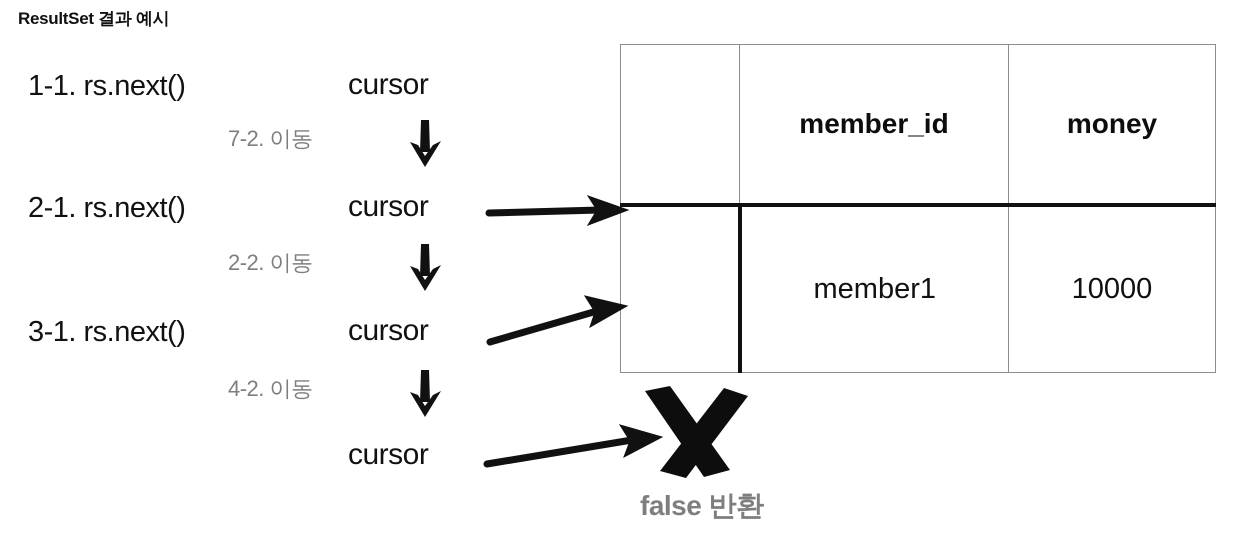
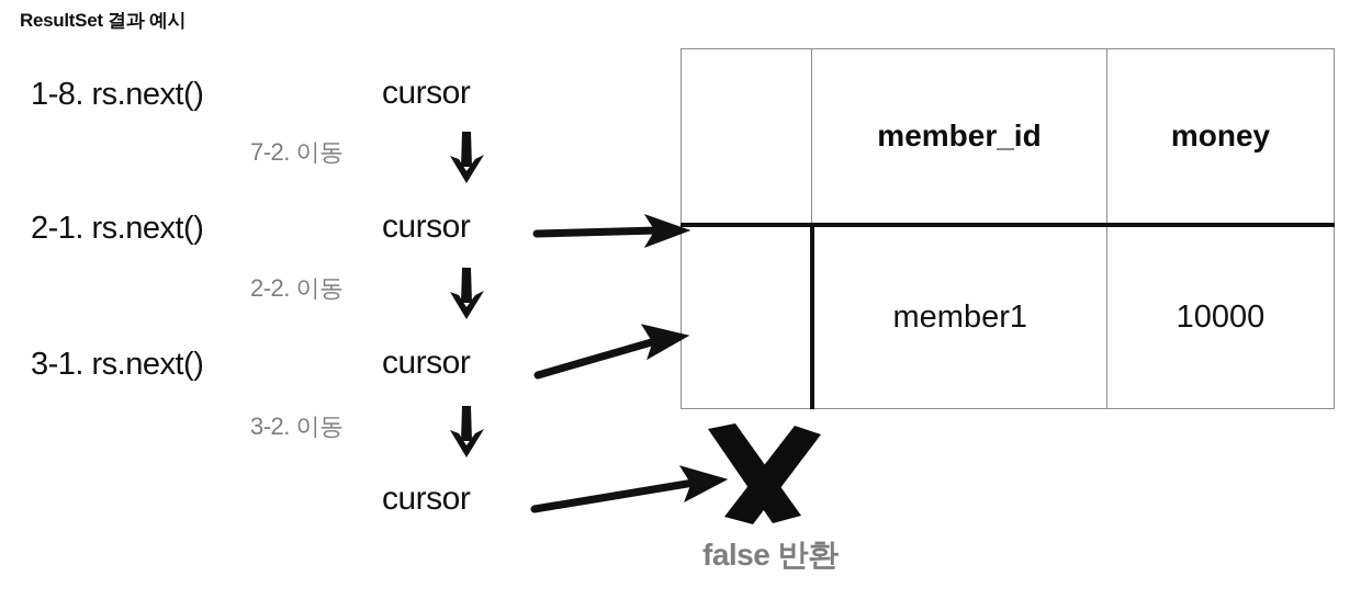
  ResultSet 결과 예시
- 1-1. rs.next()
+ 1-8. rs.next()
  7-2. 이동
  2-1. rs.next()
  2-2. 이동
  3-1. rs.next()
- 4-2. 이동
+ 3-2. 이동
  cursor
  cursor
  cursor
  cursor
  	member_id	money
  	member1	10000
  false 반환
